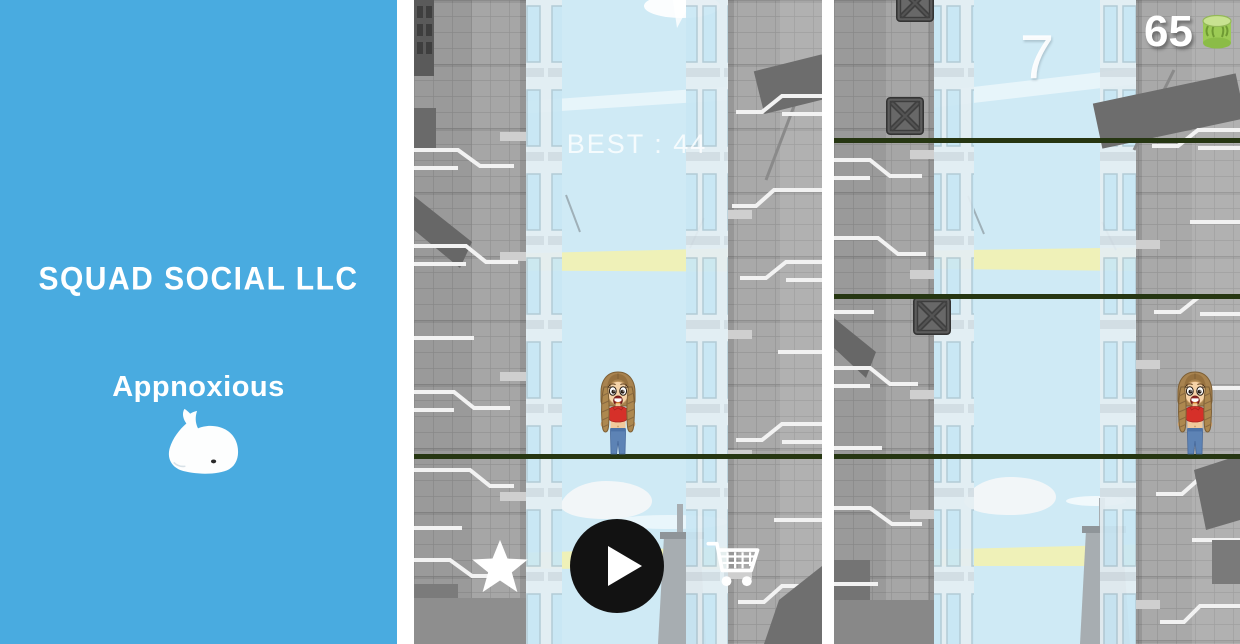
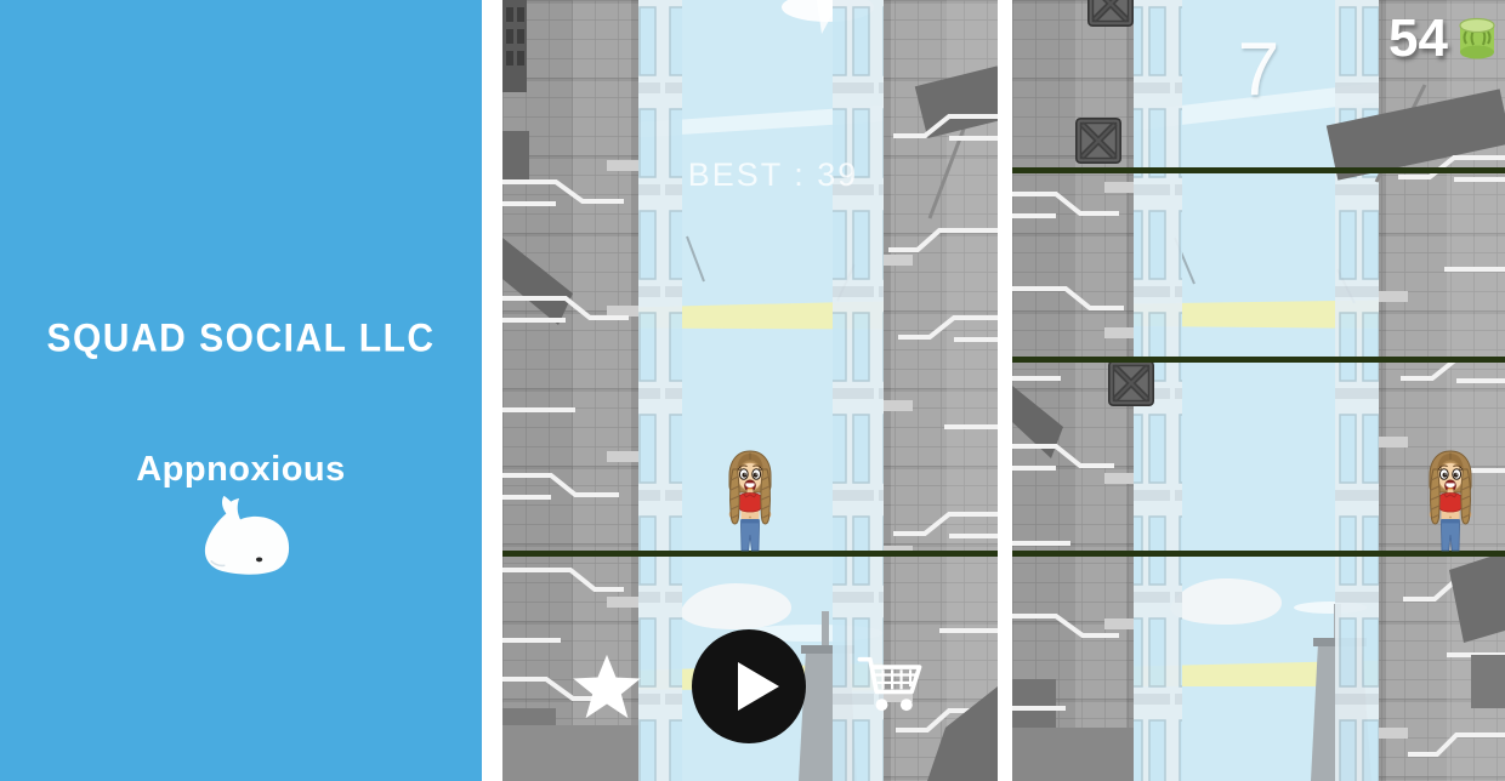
  SQUAD SOCIAL LLC
  Appnoxious
- BEST : 44
+ BEST : 39
  7
- 65
+ 54
